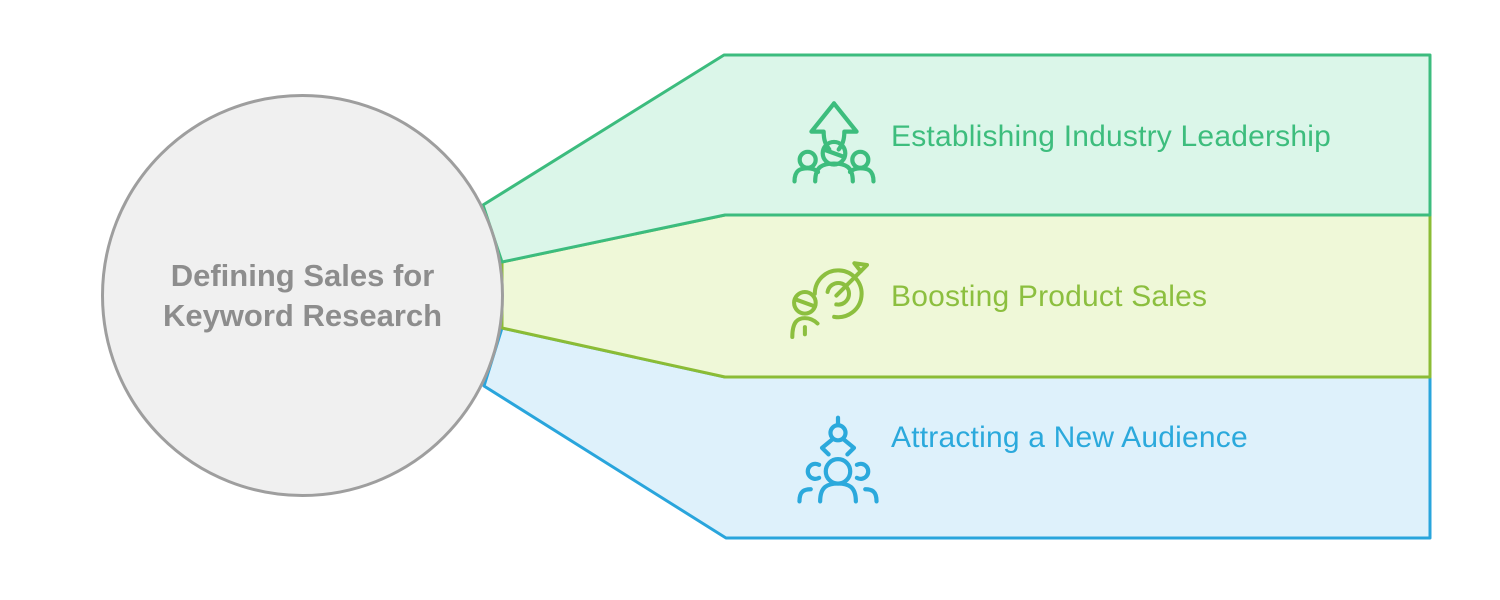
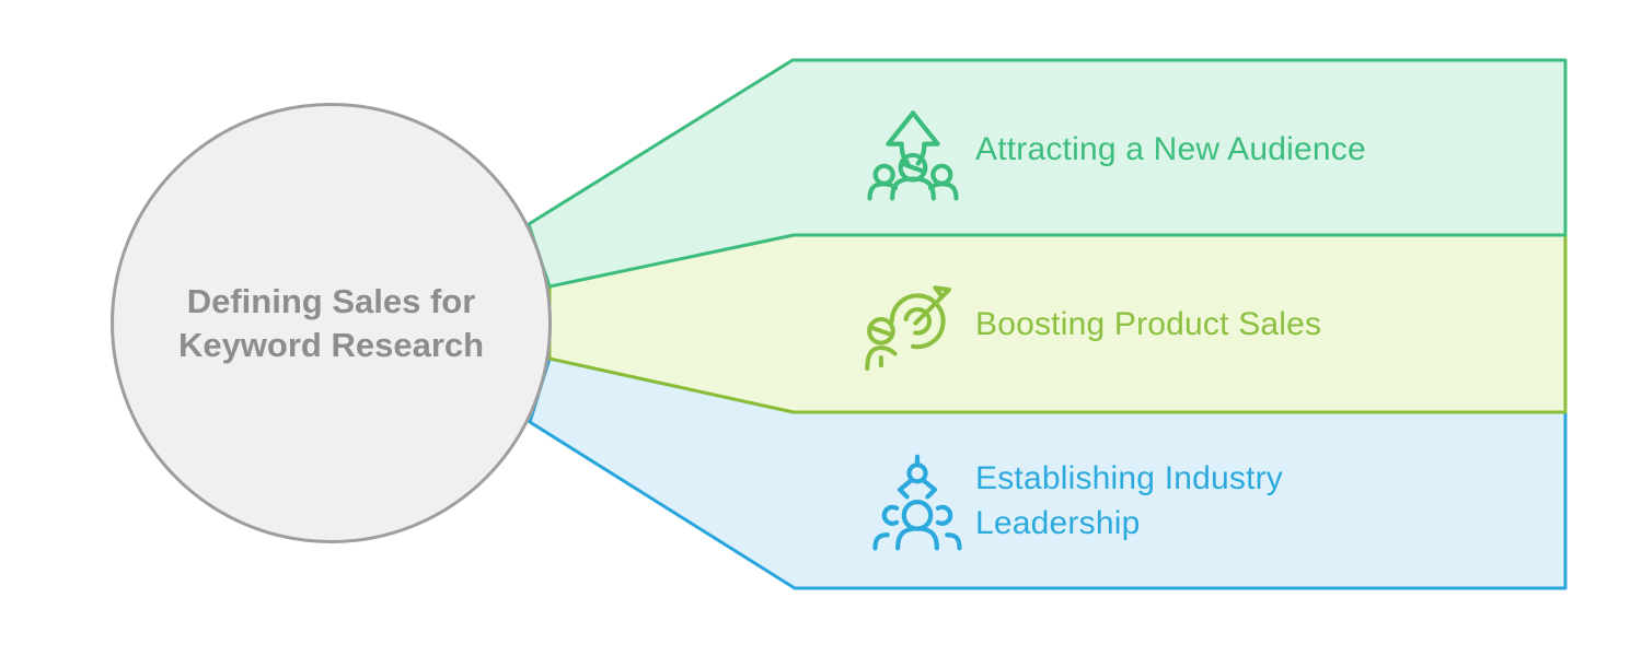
  Defining Sales for Keyword Research
- Establishing Industry Leadership
+ Attracting a New Audience
  Boosting Product Sales
- Attracting a New Audience
+ Establishing Industry Leadership
